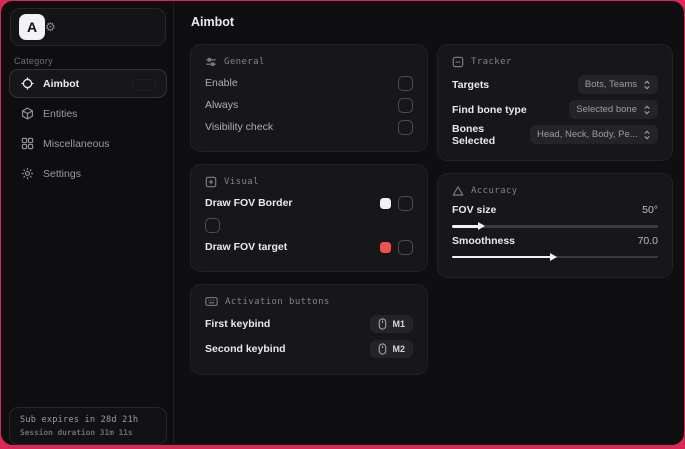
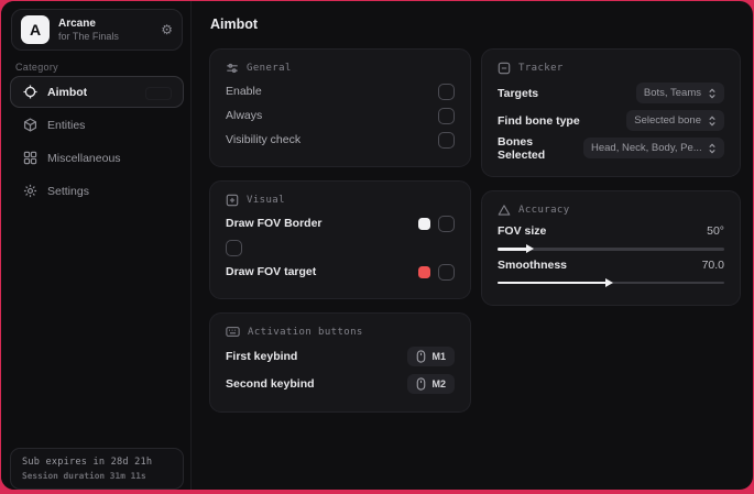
  A
+ Arcane
+ for The Finals
  ⚙
  Category
  Aimbot
  Entities
  Miscellaneous
  Settings
  Sub expires in 28d 21h
  Session duration 31m 11s
  Aimbot
  General
  Enable
  Always
  Visibility check
  Visual
  Draw FOV Border
  Draw FOV target
  Activation buttons
  First keybind
  M1
  Second keybind
  M2
  Tracker
  Targets
  Bots, Teams
  Find bone type
  Selected bone
  Bones Selected
  Head, Neck, Body, Pe...
  Accuracy
  FOV size
  50°
  Smoothness
  70.0
